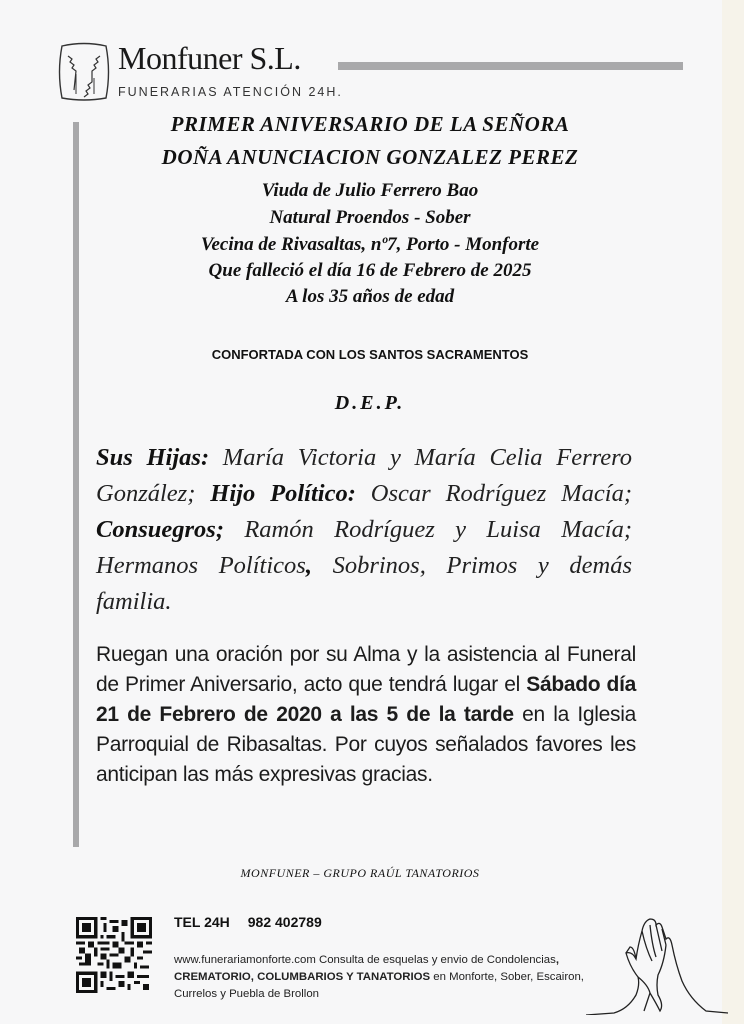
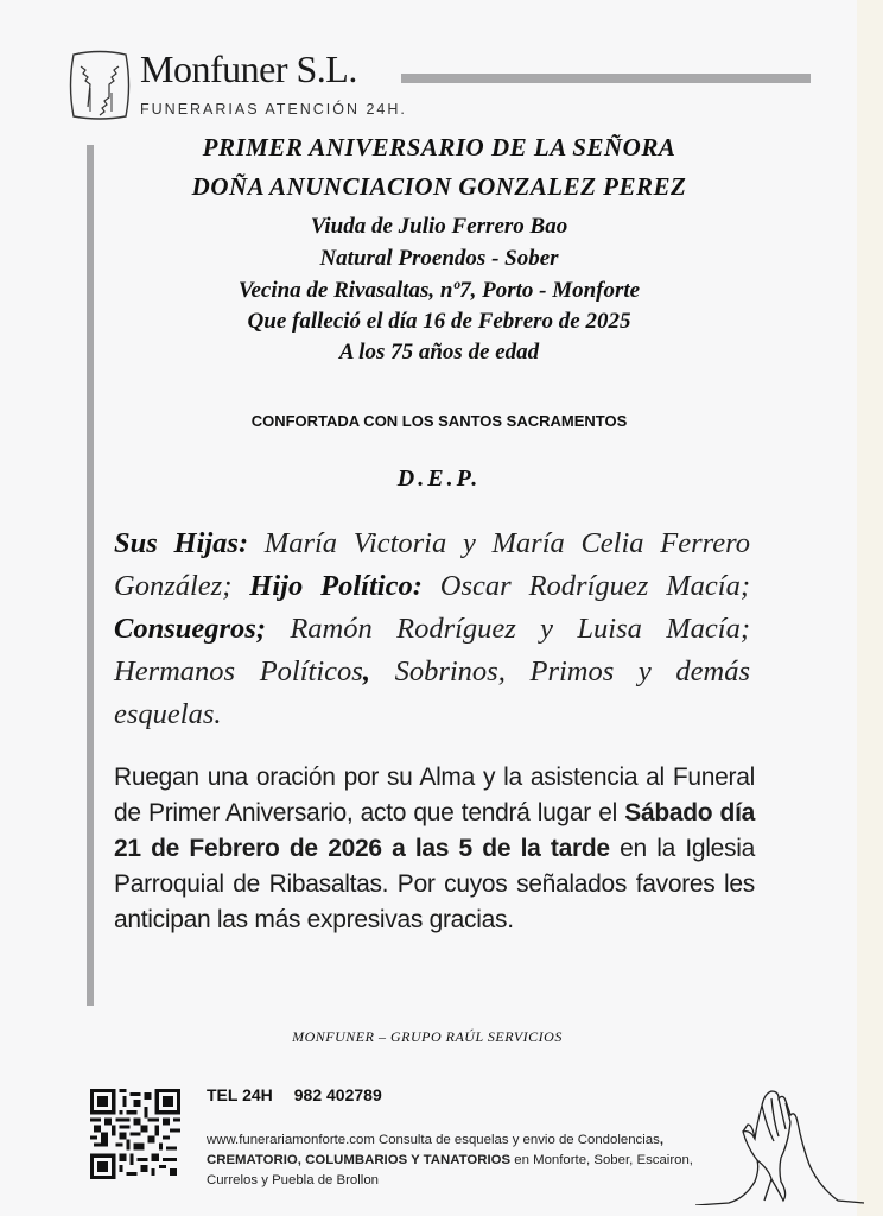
  Monfuner S.L.
  FUNERARIAS ATENCIÓN 24H.
  PRIMER ANIVERSARIO DE LA SEÑORA
  DOÑA ANUNCIACION GONZALEZ PEREZ
  Viuda de Julio Ferrero Bao
  Natural Proendos - Sober
  Vecina de Rivasaltas, nº7, Porto - Monforte
  Que falleció el día 16 de Febrero de 2025
- A los 35 años de edad
+ A los 75 años de edad
  CONFORTADA CON LOS SANTOS SACRAMENTOS
  D.E.P.
- Sus Hijas: María Victoria y María Celia Ferrero González; Hijo Político: Oscar Rodríguez Macía; Consuegros; Ramón Rodríguez y Luisa Macía; Hermanos Políticos, Sobrinos, Primos y demás familia.
+ Sus Hijas: María Victoria y María Celia Ferrero González; Hijo Político: Oscar Rodríguez Macía; Consuegros; Ramón Rodríguez y Luisa Macía; Hermanos Políticos, Sobrinos, Primos y demás esquelas.
- Ruegan una oración por su Alma y la asistencia al Funeral de Primer Aniversario, acto que tendrá lugar el Sábado día 21 de Febrero de 2020 a las 5 de la tarde en la Iglesia Parroquial de Ribasaltas. Por cuyos señalados favores les anticipan las más expresivas gracias.
+ Ruegan una oración por su Alma y la asistencia al Funeral de Primer Aniversario, acto que tendrá lugar el Sábado día 21 de Febrero de 2026 a las 5 de la tarde en la Iglesia Parroquial de Ribasaltas. Por cuyos señalados favores les anticipan las más expresivas gracias.
- MONFUNER – GRUPO RAÚL TANATORIOS
+ MONFUNER – GRUPO RAÚL SERVICIOS
  TEL 24H 982 402789
  www.funerariamonforte.com Consulta de esquelas y envio de Condolencias, CREMATORIO, COLUMBARIOS Y TANATORIOS en Monforte, Sober, Escairon, Currelos y Puebla de Brollon
